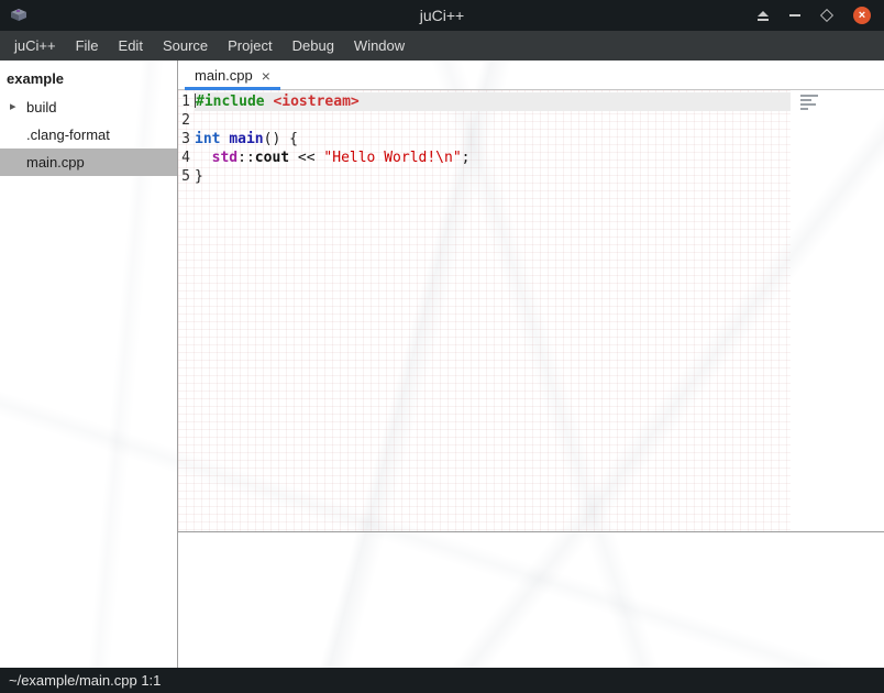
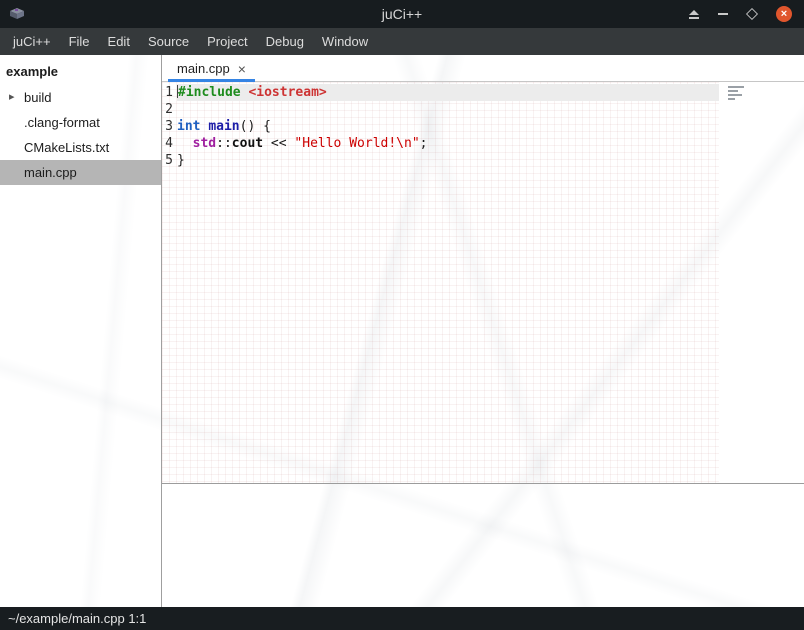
  juCi++
  ×
  juCi++
  File
  Edit
  Source
  Project
  Debug
  Window
  example
  ▸
  build
  .clang-format
+ CMakeLists.txt
  main.cpp
  main.cpp
  ×
  1
  #include <iostream>
  2
  3
  int main() {
  4
  std::cout << "Hello World!\n";
  5
  }
  ~/example/main.cpp 1:1
